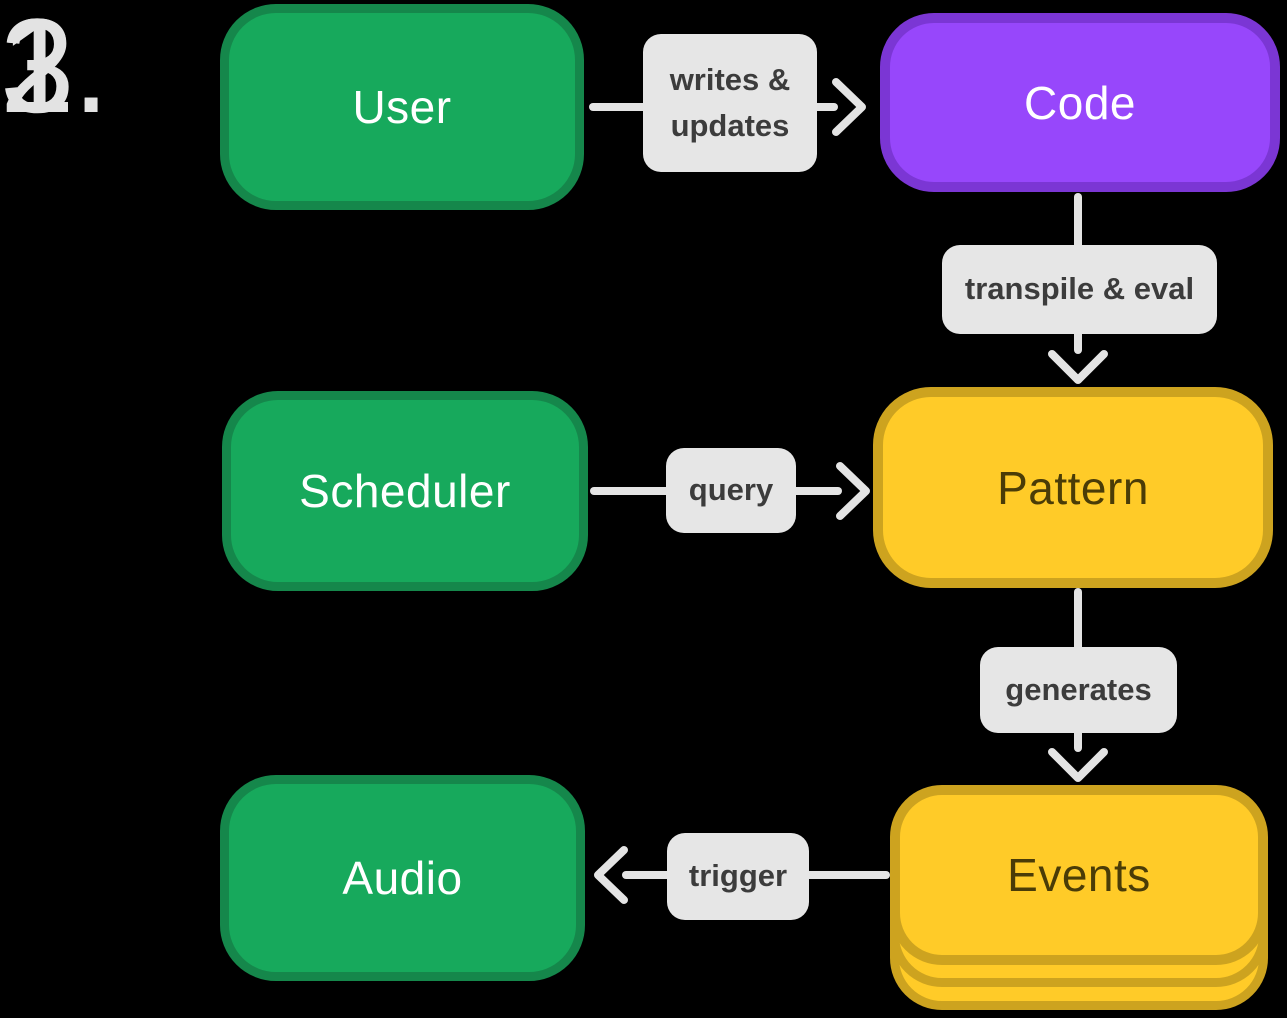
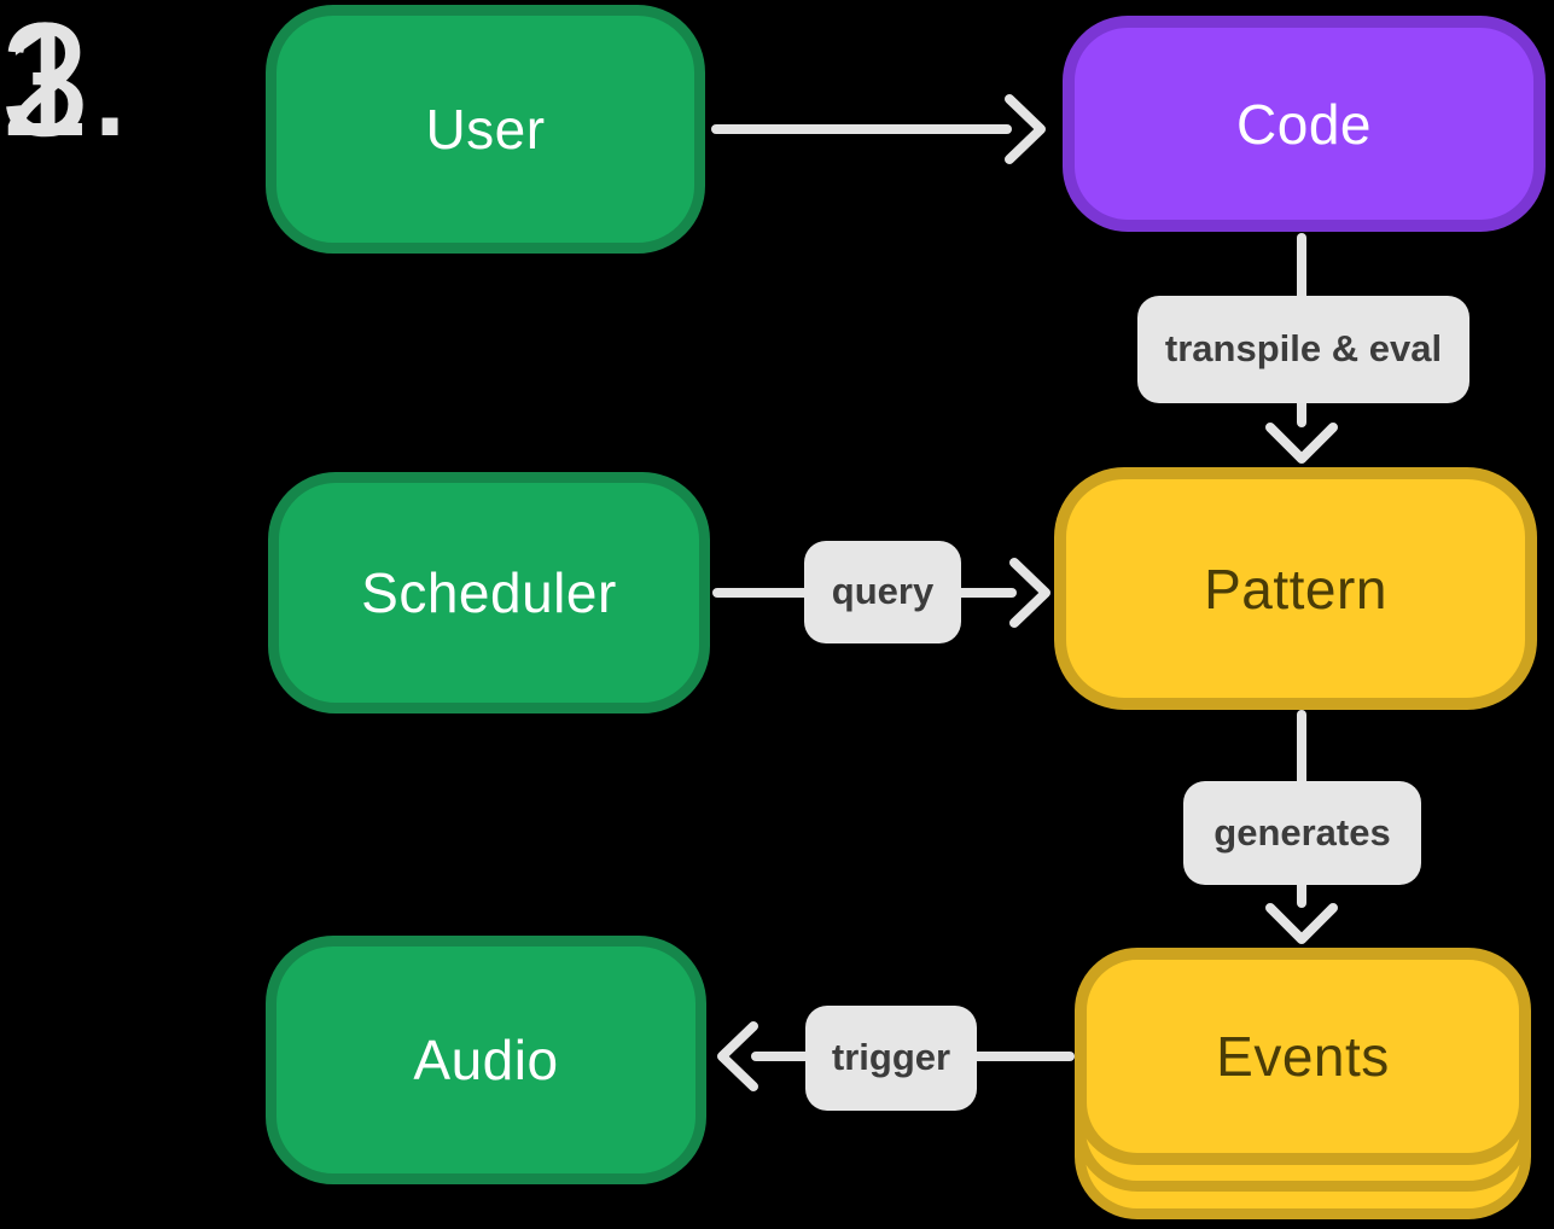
  1.
  2.
  3.
  User
  Code
  Scheduler
  Pattern
  Audio
  Events
- writes &
- updates
  transpile & eval
  query
  generates
  trigger
